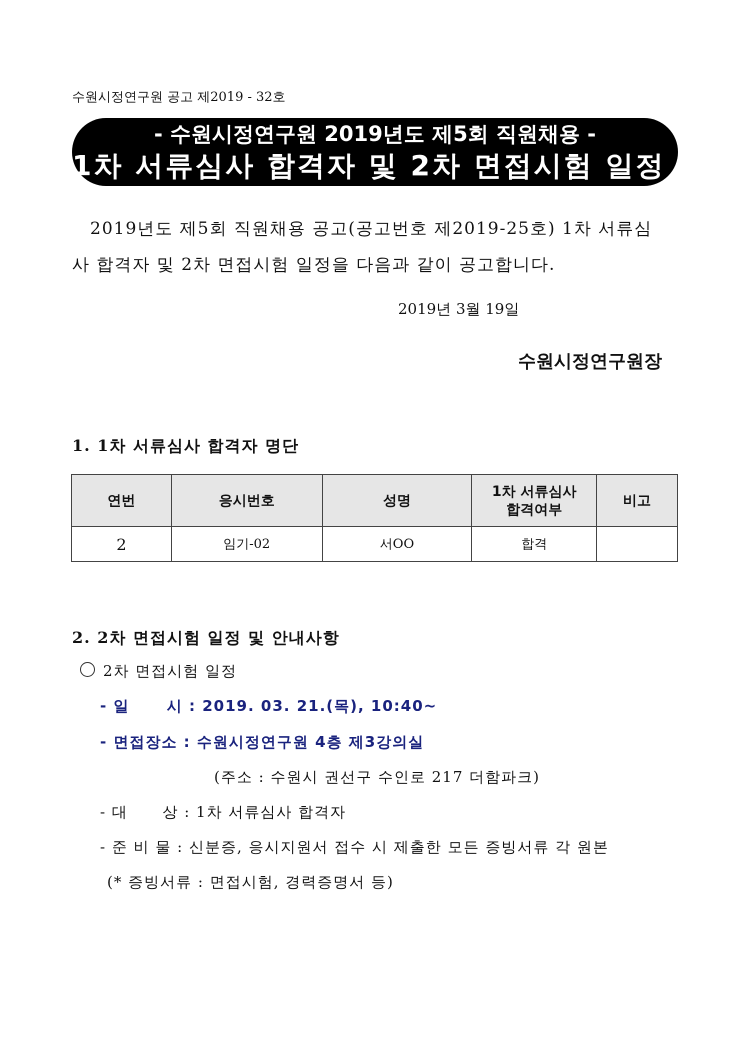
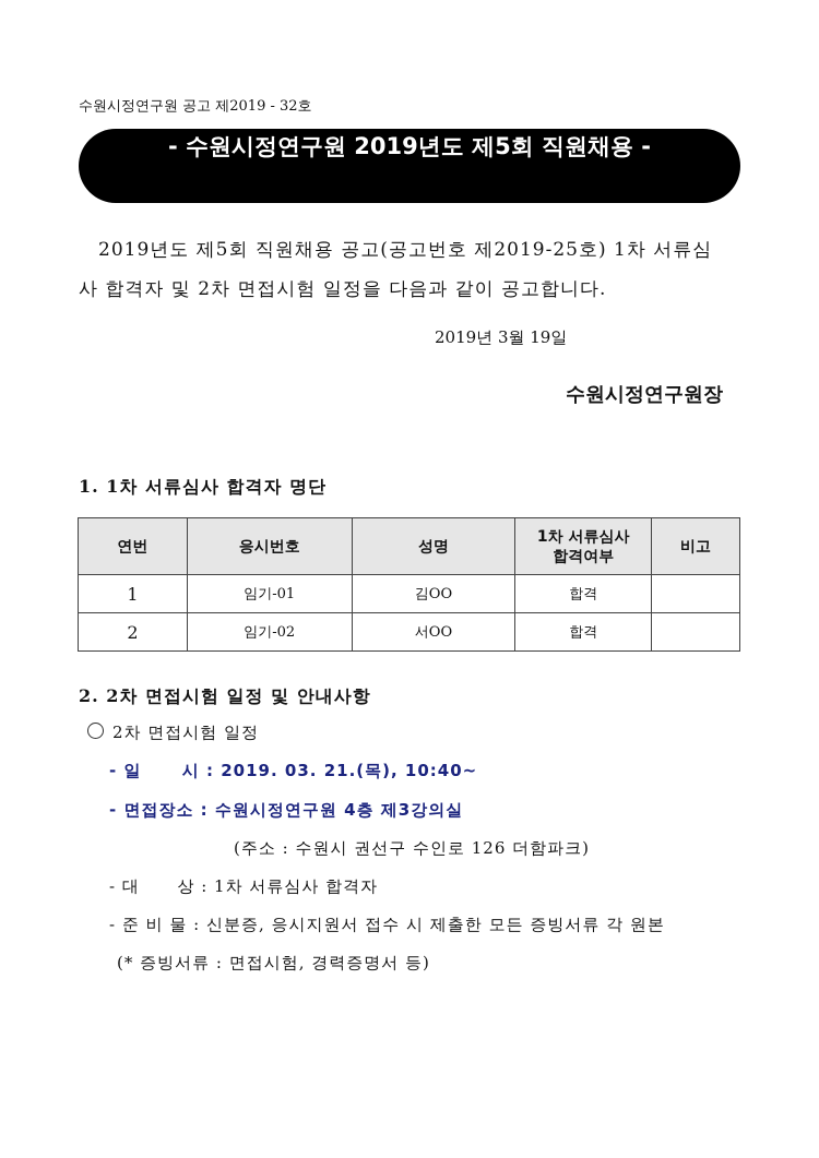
  수원시정연구원 공고 제2019 - 32호
  - 수원시정연구원 2019년도 제5회 직원채용 -
- 1차 서류심사 합격자 및 2차 면접시험 일정 공고
  2019년도 제5회 직원채용 공고(공고번호 제2019-25호) 1차 서류심
  사 합격자 및 2차 면접시험 일정을 다음과 같이 공고합니다.
  2019년 3월 19일
  수원시정연구원장
  1. 1차 서류심사 합격자 명단
  연번	응시번호	성명	1차 서류심사 합격여부	비고
+ 1	임기-01	김OO	합격
  2	임기-02	서OO	합격
  2. 2차 면접시험 일정 및 안내사항
  2차 면접시험 일정
  - 일 시 : 2019. 03. 21.(목), 10:40~
  - 면접장소 : 수원시정연구원 4층 제3강의실
- (주소 : 수원시 권선구 수인로 217 더함파크)
+ (주소 : 수원시 권선구 수인로 126 더함파크)
  - 대 상 : 1차 서류심사 합격자
  - 준 비 물 : 신분증, 응시지원서 접수 시 제출한 모든 증빙서류 각 원본
  (* 증빙서류 : 면접시험, 경력증명서 등)
